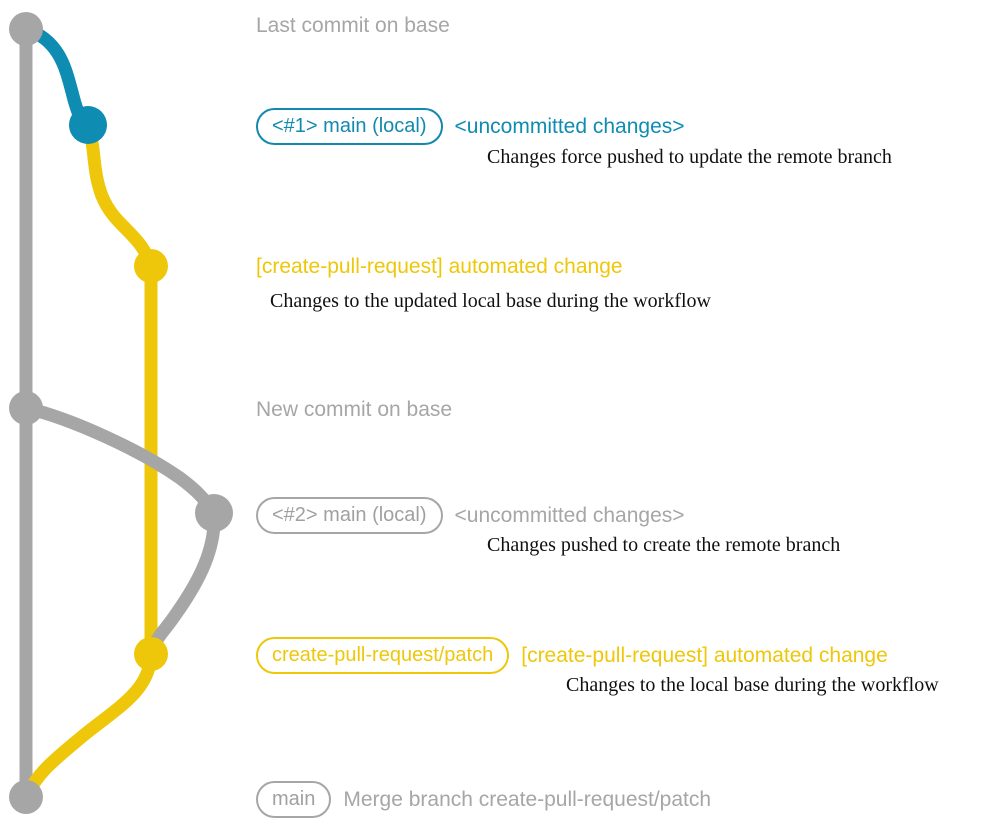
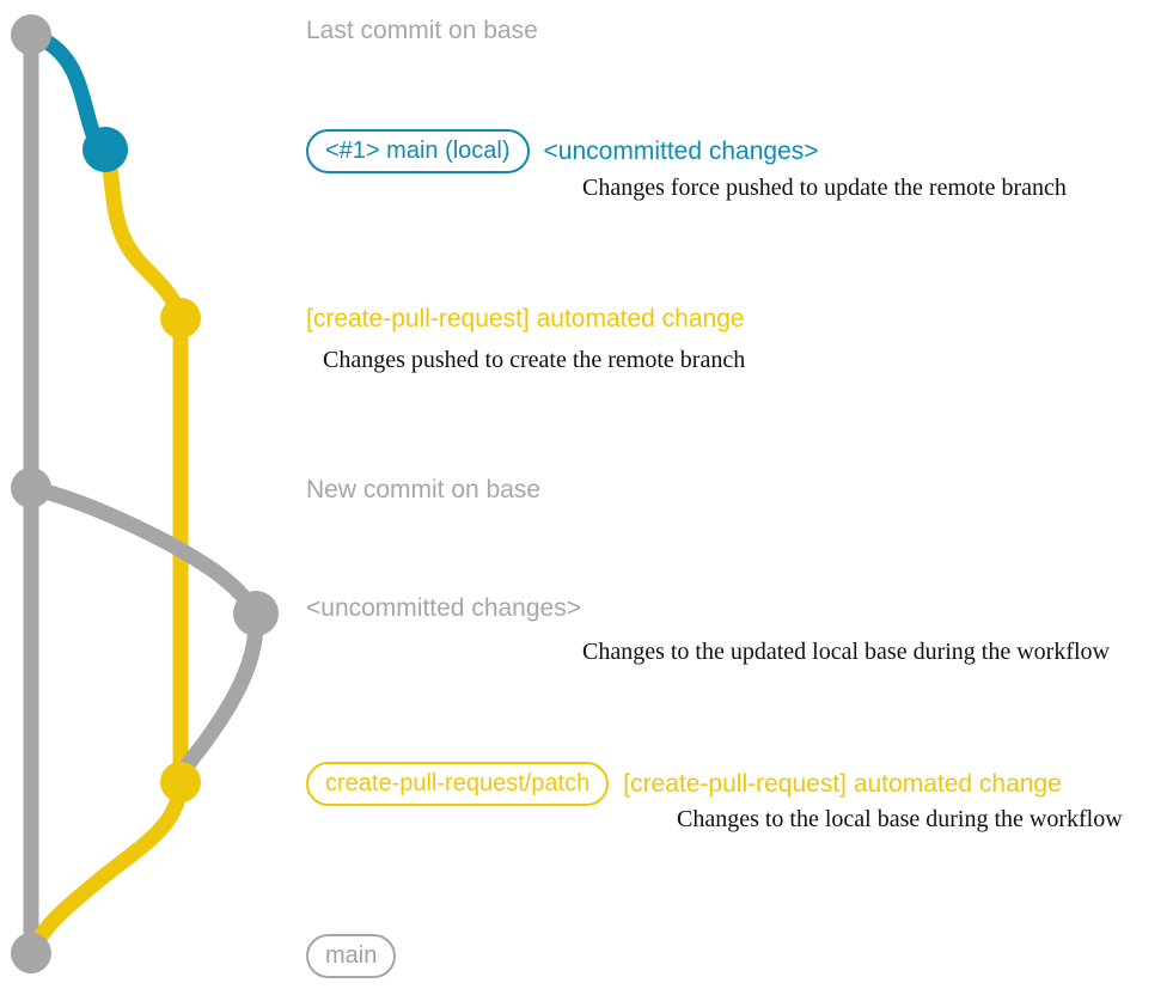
  Last commit on base
  <#1> main (local)
  <uncommitted changes>
  Changes force pushed to update the remote branch
  [create-pull-request] automated change
- Changes to the updated local base during the workflow
+ Changes pushed to create the remote branch
  New commit on base
- <#2> main (local)
  <uncommitted changes>
- Changes pushed to create the remote branch
+ Changes to the updated local base during the workflow
  create-pull-request/patch
  [create-pull-request] automated change
  Changes to the local base during the workflow
  main
- Merge branch create-pull-request/patch
